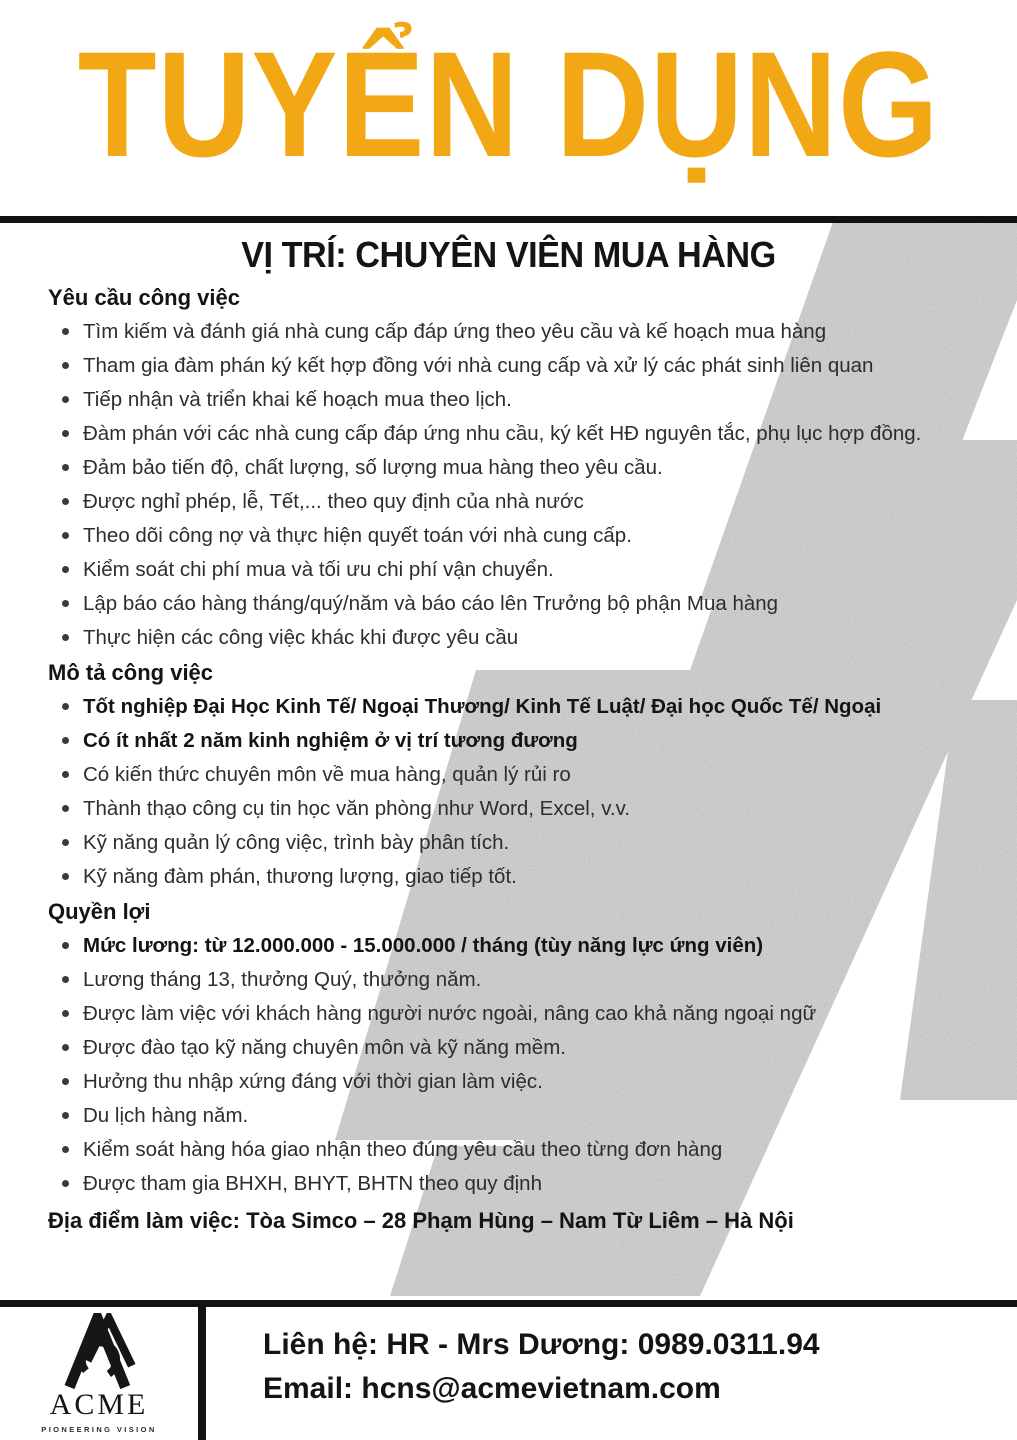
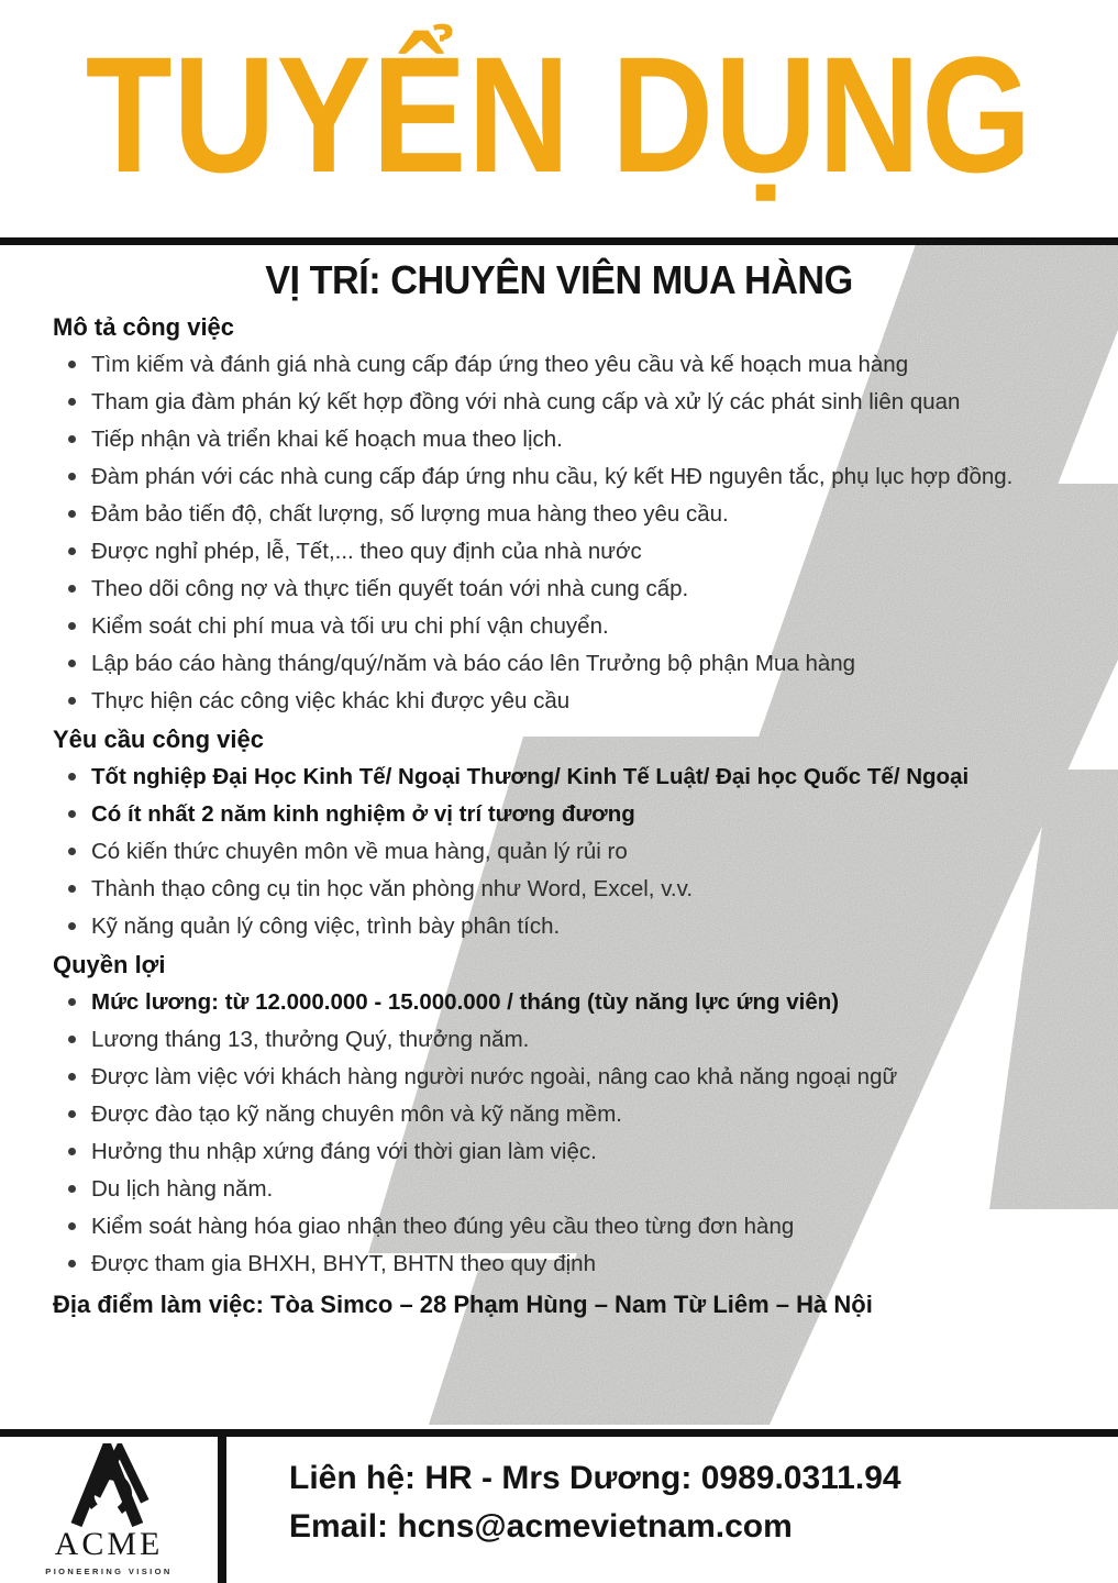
  TUYỂN DỤNG
  VỊ TRÍ: CHUYÊN VIÊN MUA HÀNG
- Yêu cầu công việc
+ Mô tả công việc
  Tìm kiếm và đánh giá nhà cung cấp đáp ứng theo yêu cầu và kế hoạch mua hàng
  Tham gia đàm phán ký kết hợp đồng với nhà cung cấp và xử lý các phát sinh liên quan
  Tiếp nhận và triển khai kế hoạch mua theo lịch.
  Đàm phán với các nhà cung cấp đáp ứng nhu cầu, ký kết HĐ nguyên tắc, phụ lục hợp đồng.
  Đảm bảo tiến độ, chất lượng, số lượng mua hàng theo yêu cầu.
  Được nghỉ phép, lễ, Tết,... theo quy định của nhà nước
- Theo dõi công nợ và thực hiện quyết toán với nhà cung cấp.
+ Theo dõi công nợ và thực tiến quyết toán với nhà cung cấp.
  Kiểm soát chi phí mua và tối ưu chi phí vận chuyển.
  Lập báo cáo hàng tháng/quý/năm và báo cáo lên Trưởng bộ phận Mua hàng
  Thực hiện các công việc khác khi được yêu cầu
- Mô tả công việc
+ Yêu cầu công việc
  Tốt nghiệp Đại Học Kinh Tế/ Ngoại Thương/ Kinh Tế Luật/ Đại học Quốc Tế/ Ngoại
  Có ít nhất 2 năm kinh nghiệm ở vị trí tương đương
  Có kiến thức chuyên môn về mua hàng, quản lý rủi ro
  Thành thạo công cụ tin học văn phòng như Word, Excel, v.v.
  Kỹ năng quản lý công việc, trình bày phân tích.
- Kỹ năng đàm phán, thương lượng, giao tiếp tốt.
  Quyền lợi
  Mức lương: từ 12.000.000 - 15.000.000 / tháng (tùy năng lực ứng viên)
  Lương tháng 13, thưởng Quý, thưởng năm.
  Được làm việc với khách hàng người nước ngoài, nâng cao khả năng ngoại ngữ
  Được đào tạo kỹ năng chuyên môn và kỹ năng mềm.
  Hưởng thu nhập xứng đáng với thời gian làm việc.
  Du lịch hàng năm.
  Kiểm soát hàng hóa giao nhận theo đúng yêu cầu theo từng đơn hàng
  Được tham gia BHXH, BHYT, BHTN theo quy định
  Địa điểm làm việc: Tòa Simco – 28 Phạm Hùng – Nam Từ Liêm – Hà Nội
  ACME
  PIONEERING VISION
  Liên hệ: HR - Mrs Dương: 0989.0311.94
  Email: hcns@acmevietnam.com
